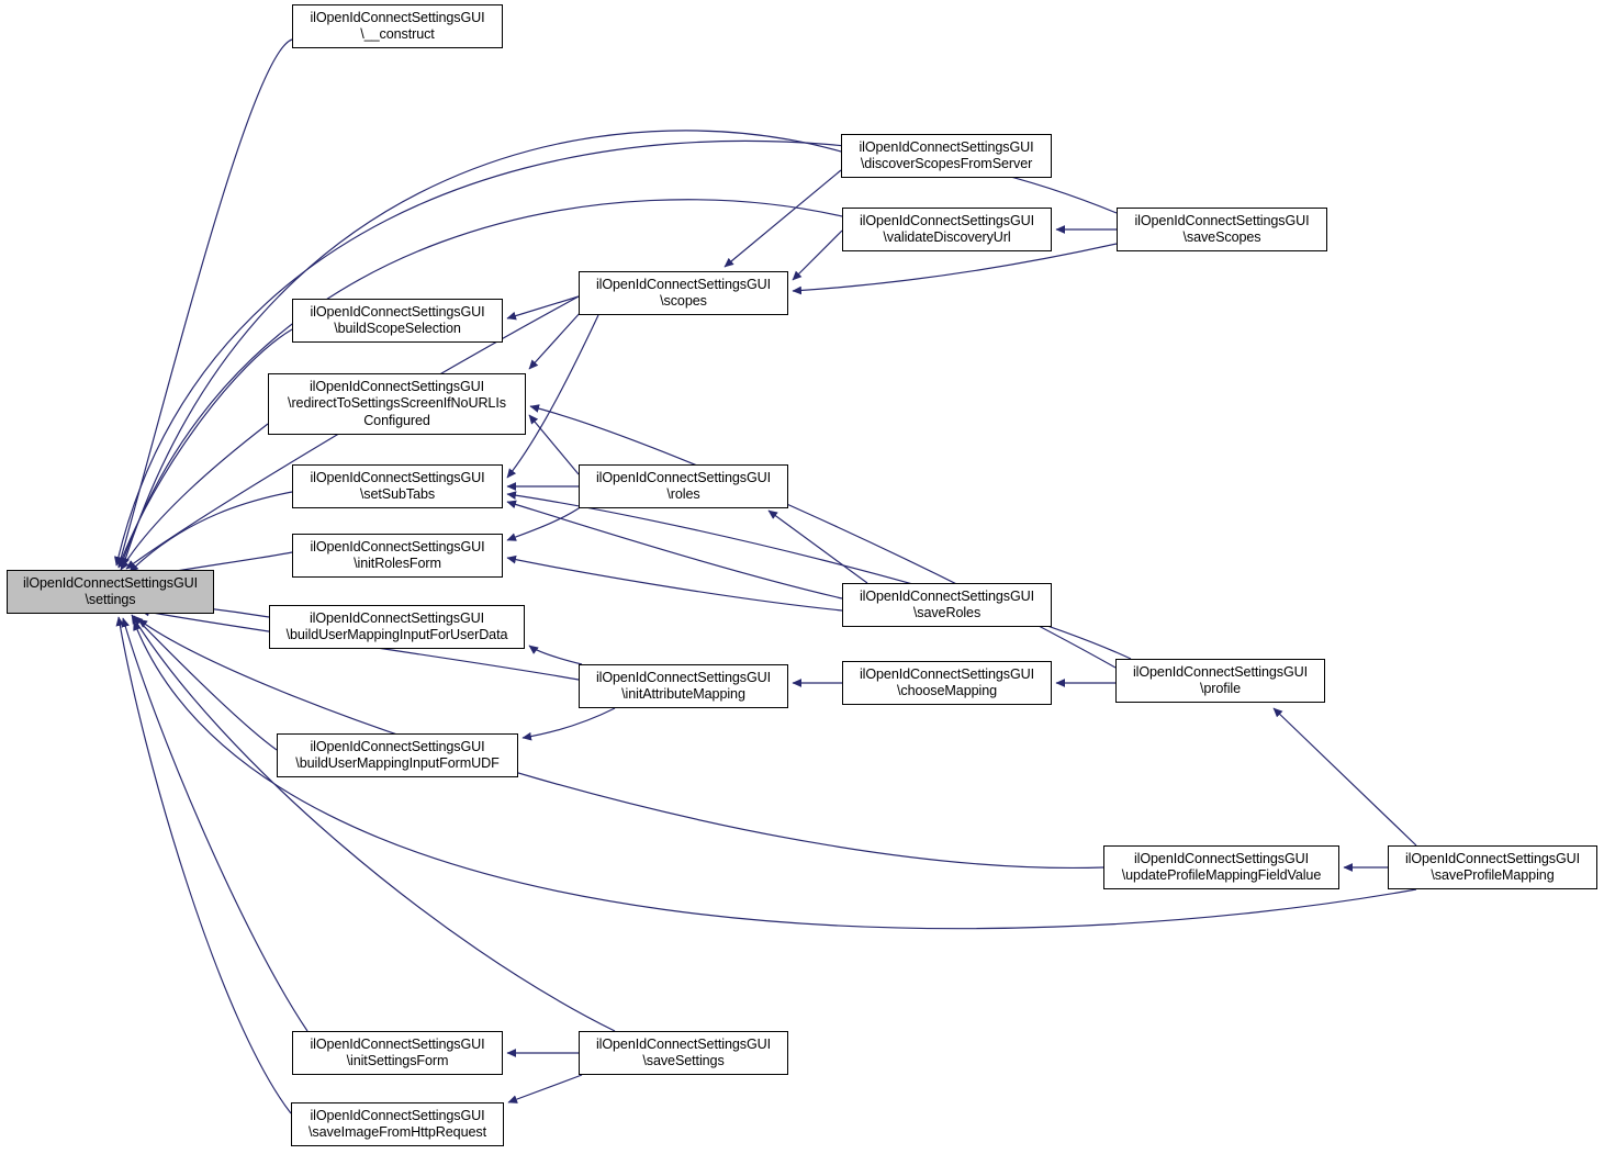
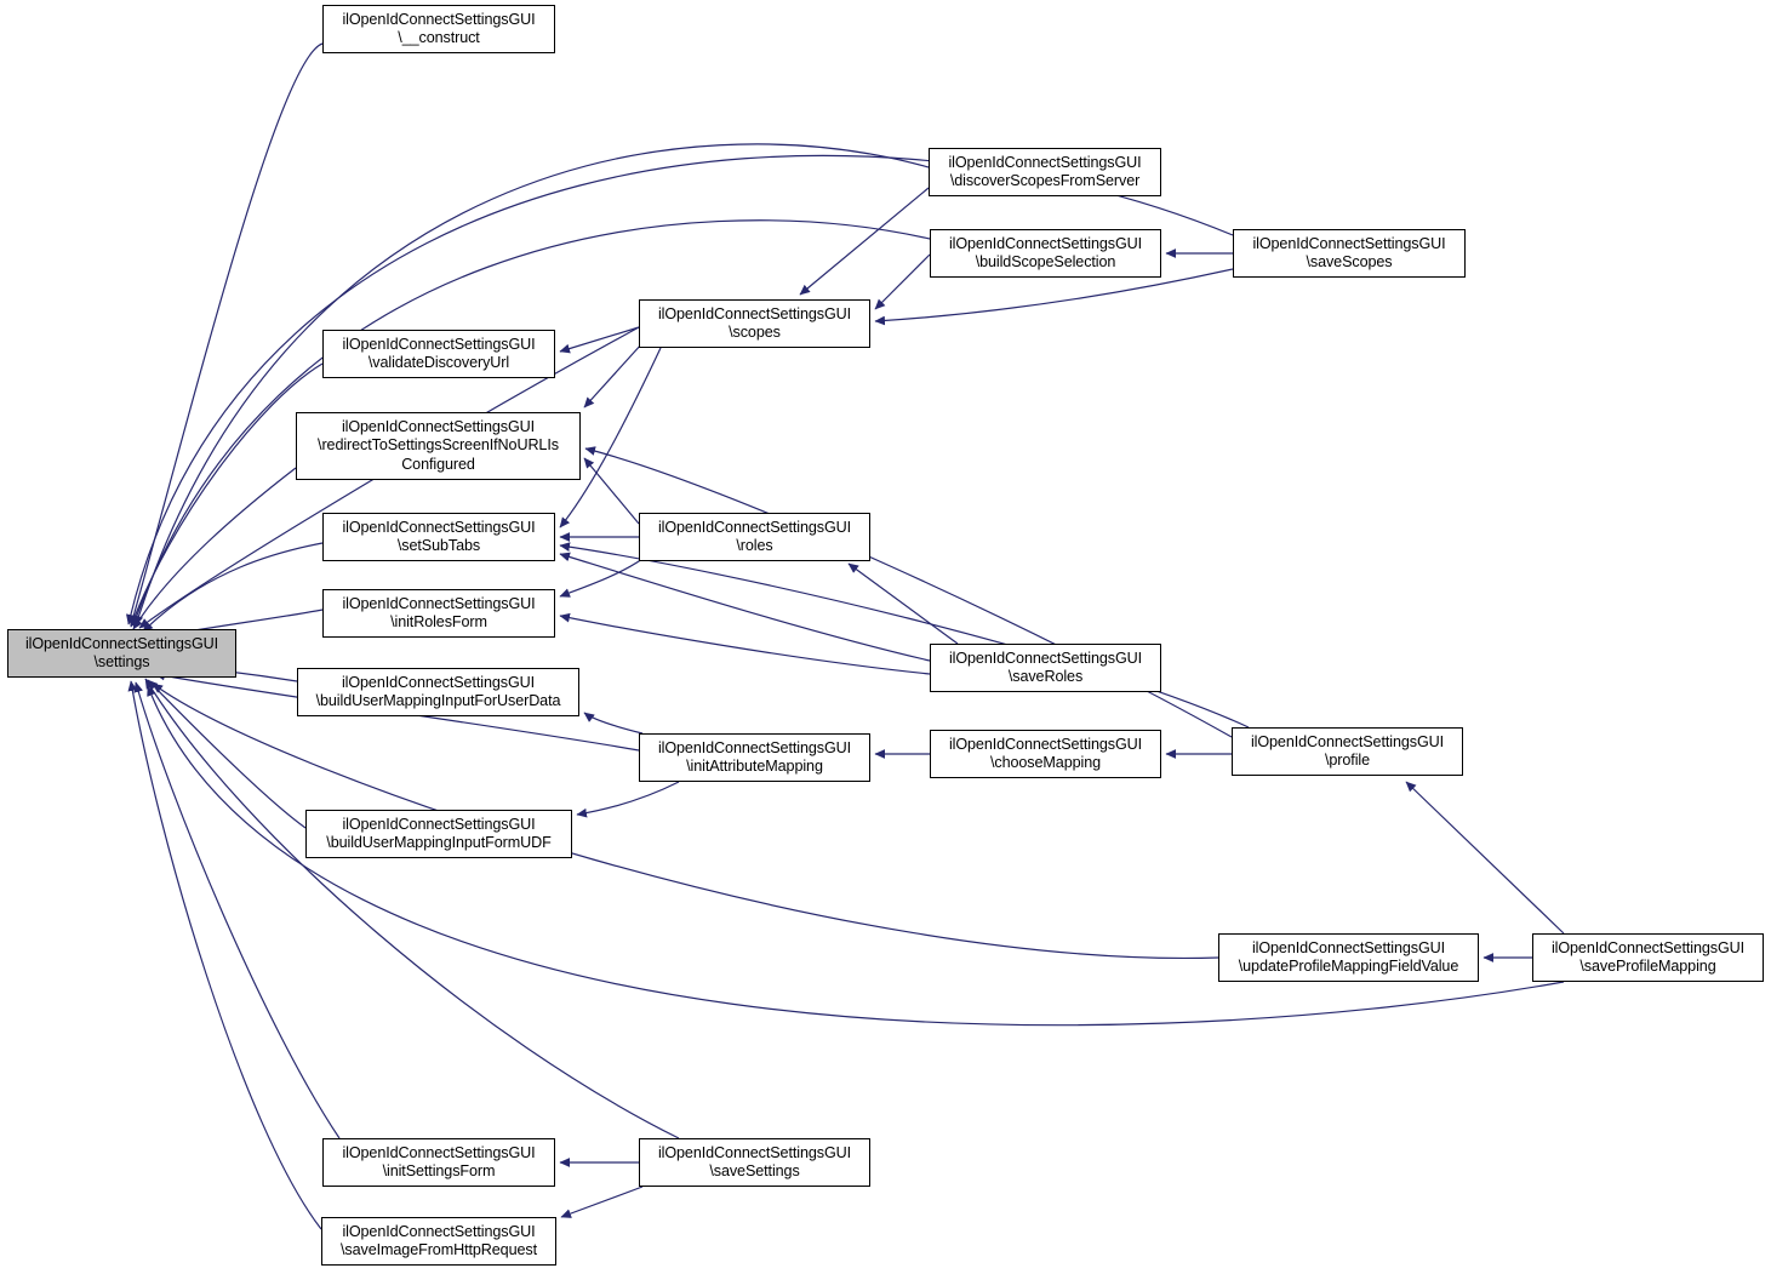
  ilOpenIdConnectSettingsGUI
  \__construct
  ilOpenIdConnectSettingsGUI
  \discoverScopesFromServer
  ilOpenIdConnectSettingsGUI
- \validateDiscoveryUrl
+ \buildScopeSelection
  ilOpenIdConnectSettingsGUI
  \saveScopes
  ilOpenIdConnectSettingsGUI
  \scopes
  ilOpenIdConnectSettingsGUI
- \buildScopeSelection
+ \validateDiscoveryUrl
  ilOpenIdConnectSettingsGUI
  \redirectToSettingsScreenIfNoURLIs
  Configured
  ilOpenIdConnectSettingsGUI
  \setSubTabs
  ilOpenIdConnectSettingsGUI
  \roles
  ilOpenIdConnectSettingsGUI
  \initRolesForm
  ilOpenIdConnectSettingsGUI
  \settings
  ilOpenIdConnectSettingsGUI
  \saveRoles
  ilOpenIdConnectSettingsGUI
  \buildUserMappingInputForUserData
  ilOpenIdConnectSettingsGUI
  \profile
  ilOpenIdConnectSettingsGUI
  \chooseMapping
  ilOpenIdConnectSettingsGUI
  \initAttributeMapping
  ilOpenIdConnectSettingsGUI
  \buildUserMappingInputFormUDF
  ilOpenIdConnectSettingsGUI
  \updateProfileMappingFieldValue
  ilOpenIdConnectSettingsGUI
  \saveProfileMapping
  ilOpenIdConnectSettingsGUI
  \initSettingsForm
  ilOpenIdConnectSettingsGUI
  \saveSettings
  ilOpenIdConnectSettingsGUI
  \saveImageFromHttpRequest
